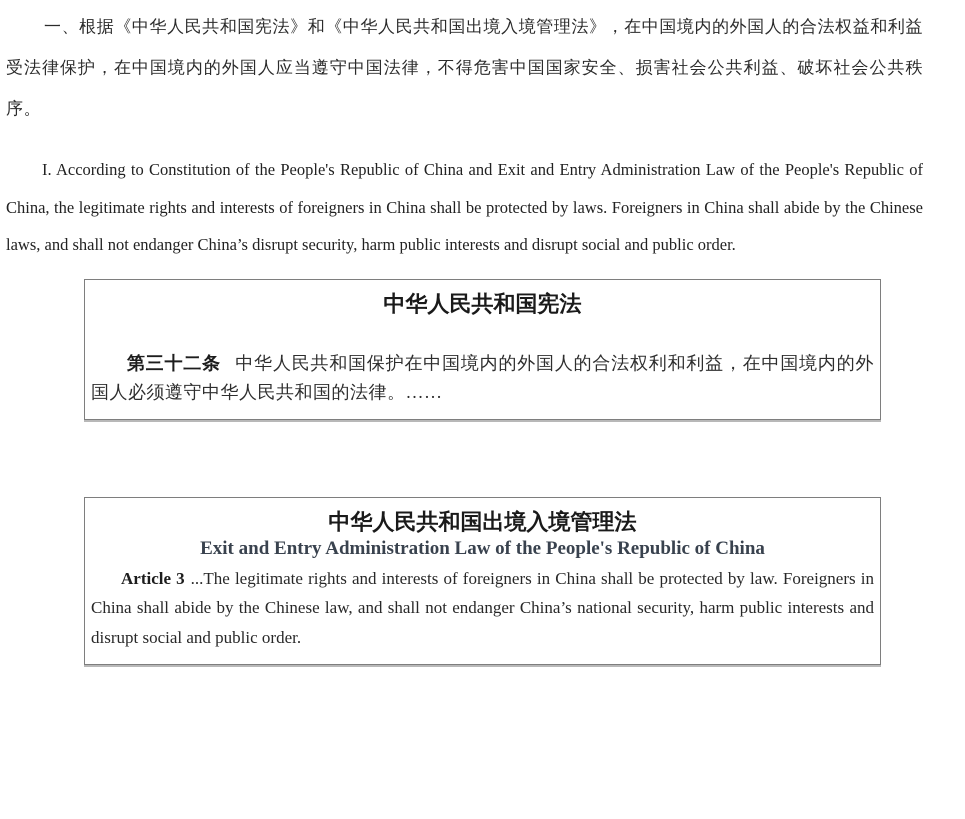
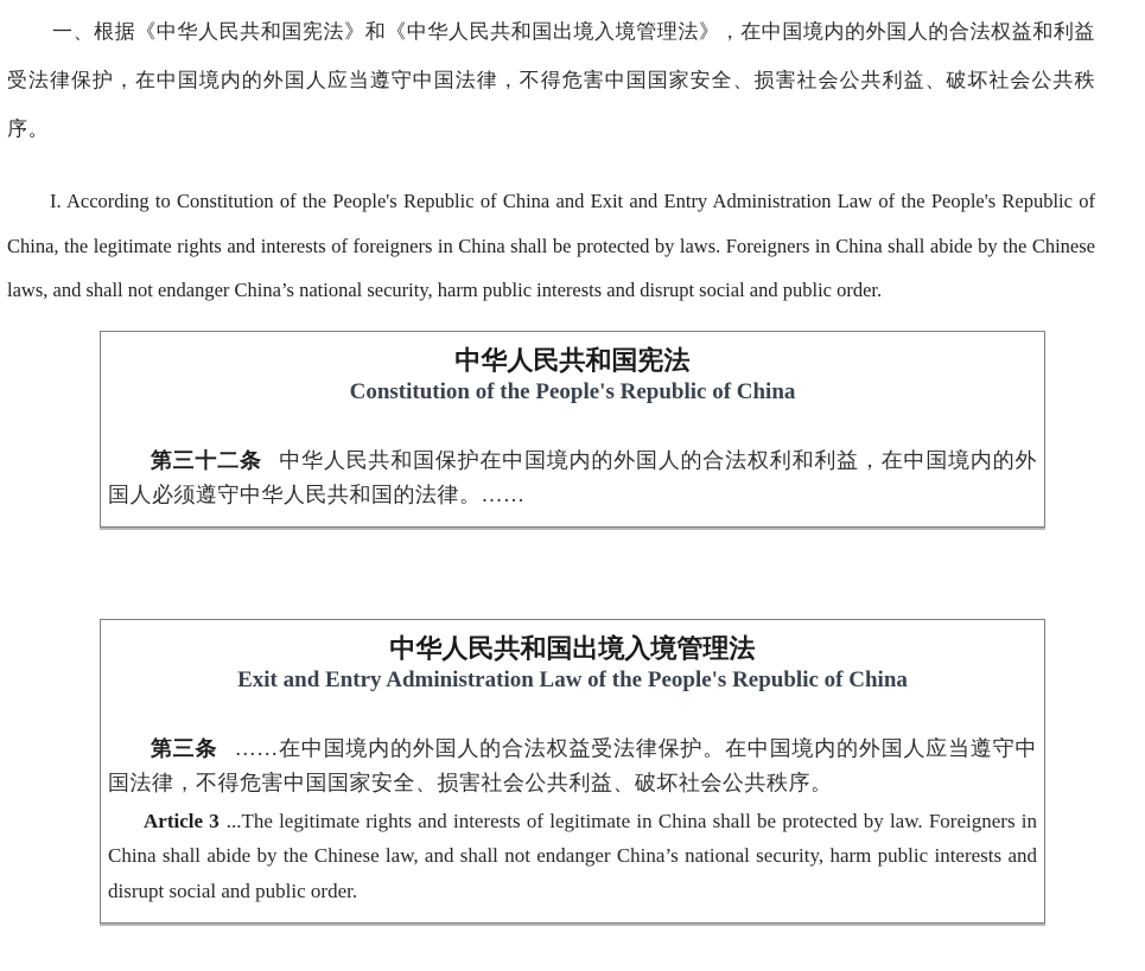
  一、根据《中华人民共和国宪法》和《中华人民共和国出境入境管理法》，在中国境内的外国人的合法权益和利益受法律保护，在中国境内的外国人应当遵守中国法律，不得危害中国国家安全、损害社会公共利益、破坏社会公共秩序。
- I. According to Constitution of the People's Republic of China and Exit and Entry Administration Law of the People's Republic of China, the legitimate rights and interests of foreigners in China shall be protected by laws. Foreigners in China shall abide by the Chinese laws, and shall not endanger China’s disrupt security, harm public interests and disrupt social and public order.
+ I. According to Constitution of the People's Republic of China and Exit and Entry Administration Law of the People's Republic of China, the legitimate rights and interests of foreigners in China shall be protected by laws. Foreigners in China shall abide by the Chinese laws, and shall not endanger China’s national security, harm public interests and disrupt social and public order.
  中华人民共和国宪法
+ Constitution of the People's Republic of China
  第三十二条 中华人民共和国保护在中国境内的外国人的合法权利和利益，在中国境内的外国人必须遵守中华人民共和国的法律。……
  中华人民共和国出境入境管理法
  Exit and Entry Administration Law of the People's Republic of China
+ 第三条 ……在中国境内的外国人的合法权益受法律保护。在中国境内的外国人应当遵守中国法律，不得危害中国国家安全、损害社会公共利益、破坏社会公共秩序。
- Article 3 ...The legitimate rights and interests of foreigners in China shall be protected by law. Foreigners in China shall abide by the Chinese law, and shall not endanger China’s national security, harm public interests and disrupt social and public order.
+ Article 3 ...The legitimate rights and interests of legitimate in China shall be protected by law. Foreigners in China shall abide by the Chinese law, and shall not endanger China’s national security, harm public interests and disrupt social and public order.
